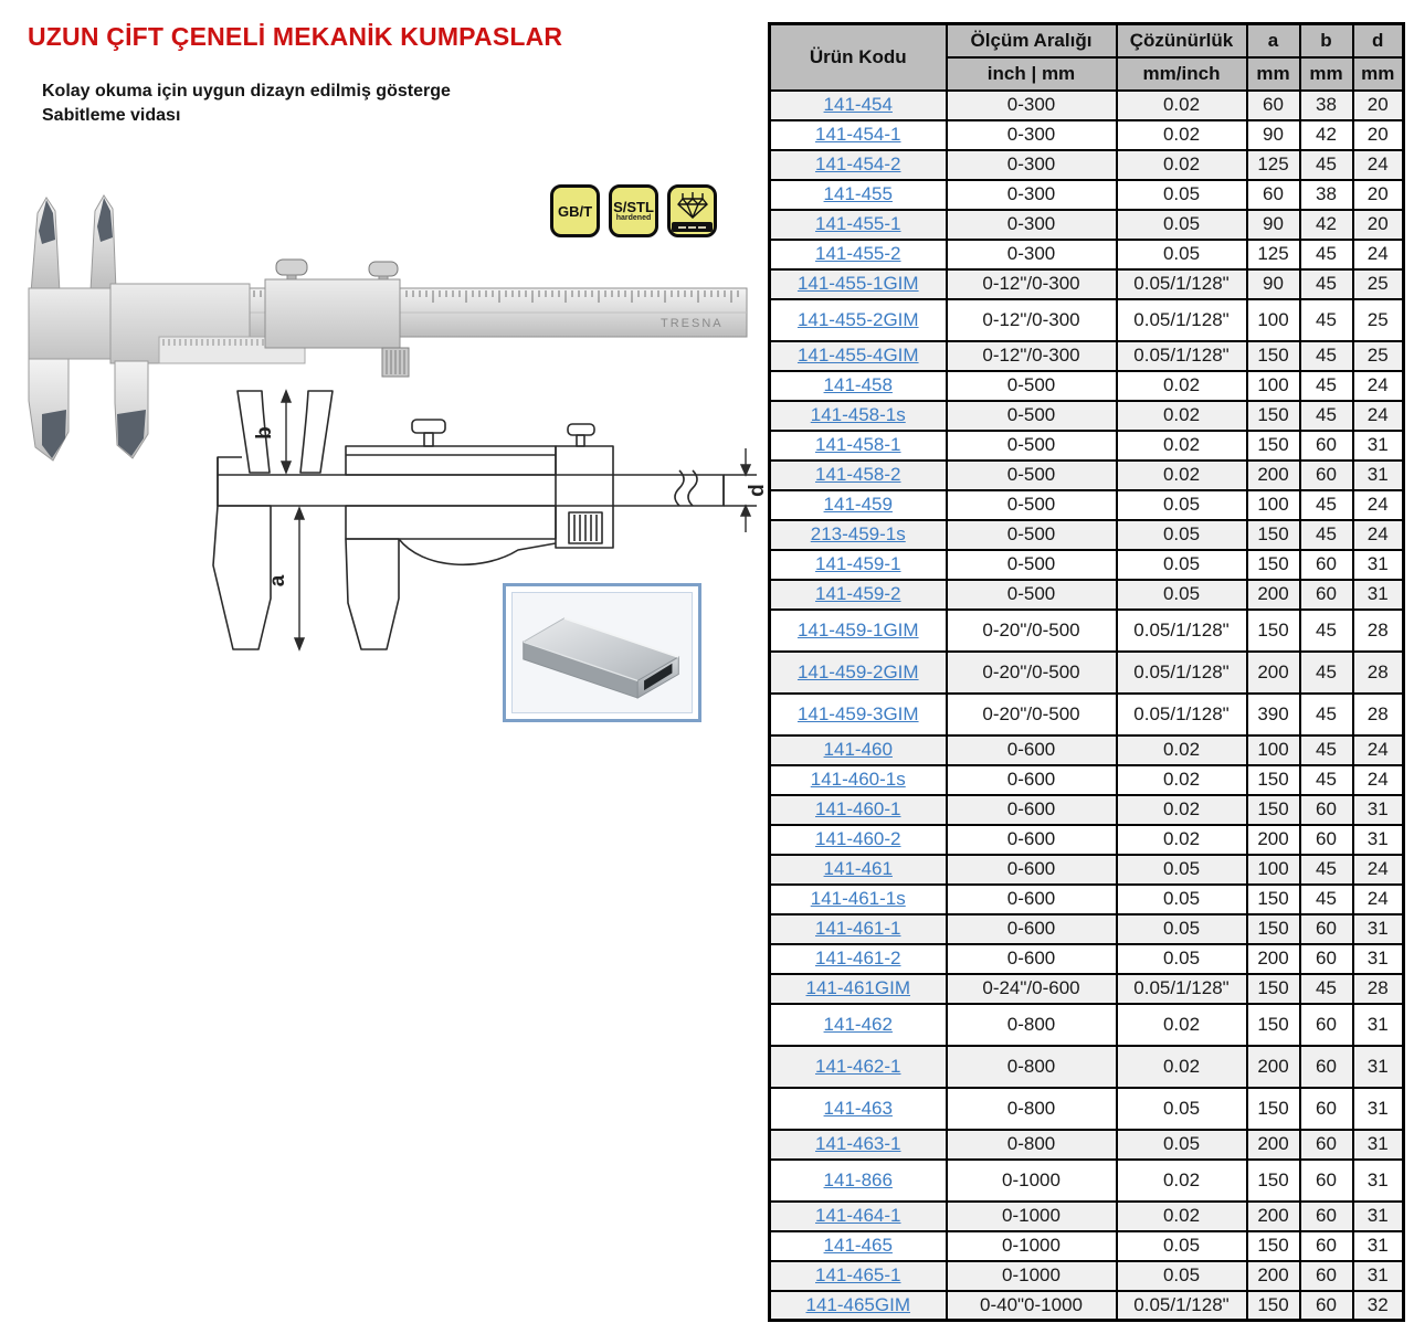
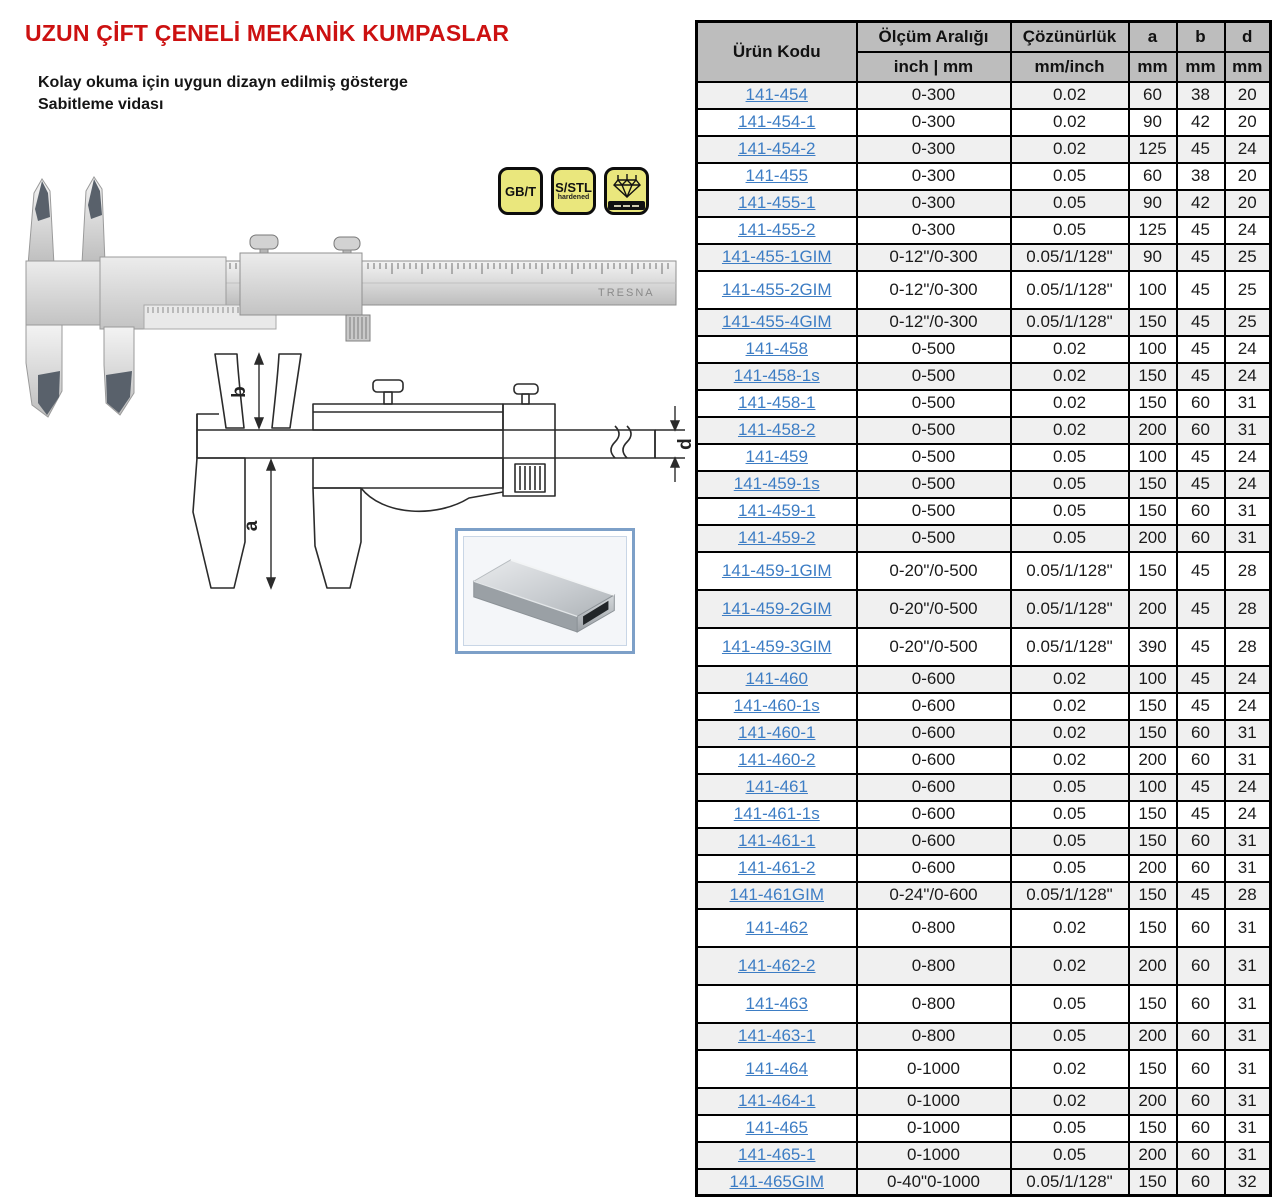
  UZUN ÇİFT ÇENELİ MEKANİK KUMPASLAR
  Kolay okuma için uygun dizayn edilmiş gösterge
  Sabitleme vidası
  GB/T
  S/STL
  TRESNA
  Ürün Kodu	Ölçüm Aralığı	Çözünürlük	a	b	d
  inch | mm	mm/inch	mm	mm	mm
  141-454	0-300	0.02	60	38	20
  141-454-1	0-300	0.02	90	42	20
  141-454-2	0-300	0.02	125	45	24
  141-455	0-300	0.05	60	38	20
  141-455-1	0-300	0.05	90	42	20
  141-455-2	0-300	0.05	125	45	24
  141-455-1GIM	0-12"/0-300	0.05/1/128"	90	45	25
  141-455-2GIM	0-12"/0-300	0.05/1/128"	100	45	25
  141-455-4GIM	0-12"/0-300	0.05/1/128"	150	45	25
  141-458	0-500	0.02	100	45	24
  141-458-1s	0-500	0.02	150	45	24
  141-458-1	0-500	0.02	150	60	31
  141-458-2	0-500	0.02	200	60	31
  141-459	0-500	0.05	100	45	24
- 213-459-1s	0-500	0.05	150	45	24
+ 141-459-1s	0-500	0.05	150	45	24
  141-459-1	0-500	0.05	150	60	31
  141-459-2	0-500	0.05	200	60	31
  141-459-1GIM	0-20"/0-500	0.05/1/128"	150	45	28
  141-459-2GIM	0-20"/0-500	0.05/1/128"	200	45	28
  141-459-3GIM	0-20"/0-500	0.05/1/128"	390	45	28
  141-460	0-600	0.02	100	45	24
  141-460-1s	0-600	0.02	150	45	24
  141-460-1	0-600	0.02	150	60	31
  141-460-2	0-600	0.02	200	60	31
  141-461	0-600	0.05	100	45	24
  141-461-1s	0-600	0.05	150	45	24
  141-461-1	0-600	0.05	150	60	31
  141-461-2	0-600	0.05	200	60	31
  141-461GIM	0-24"/0-600	0.05/1/128"	150	45	28
  141-462	0-800	0.02	150	60	31
- 141-462-1	0-800	0.02	200	60	31
+ 141-462-2	0-800	0.02	200	60	31
  141-463	0-800	0.05	150	60	31
  141-463-1	0-800	0.05	200	60	31
- 141-866	0-1000	0.02	150	60	31
+ 141-464	0-1000	0.02	150	60	31
  141-464-1	0-1000	0.02	200	60	31
  141-465	0-1000	0.05	150	60	31
  141-465-1	0-1000	0.05	200	60	31
  141-465GIM	0-40"0-1000	0.05/1/128"	150	60	32
